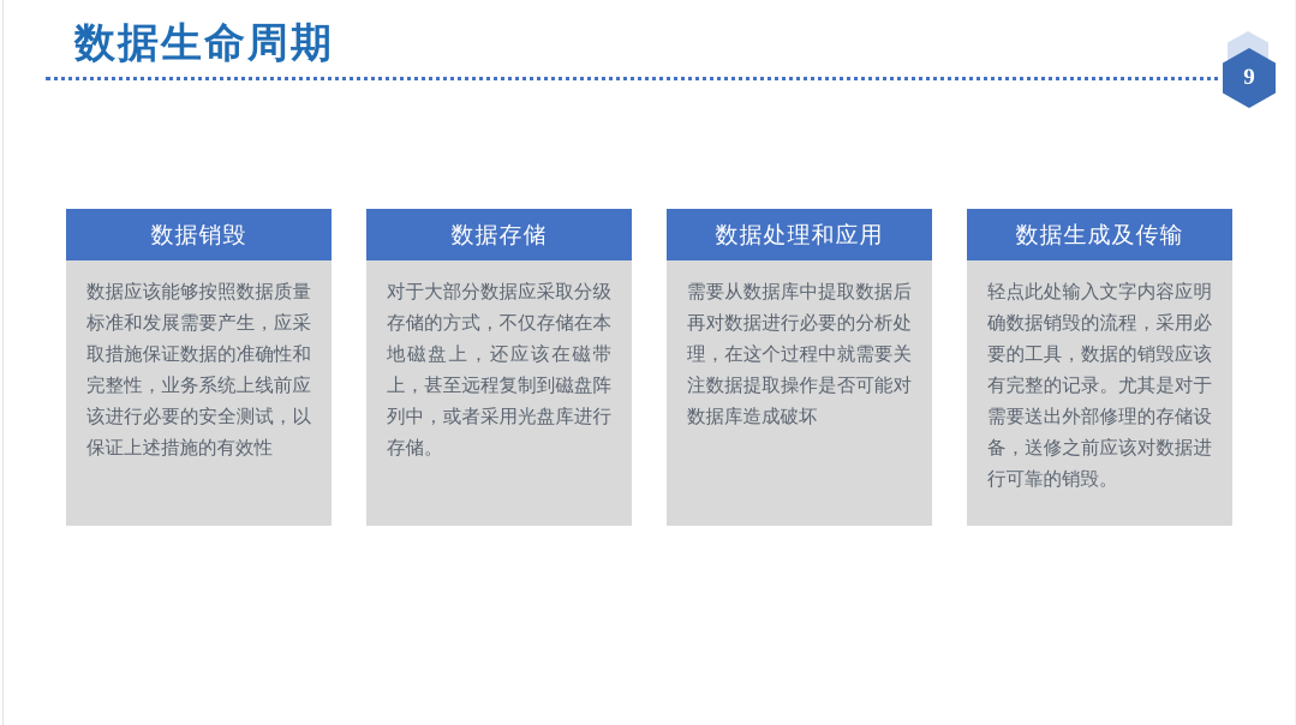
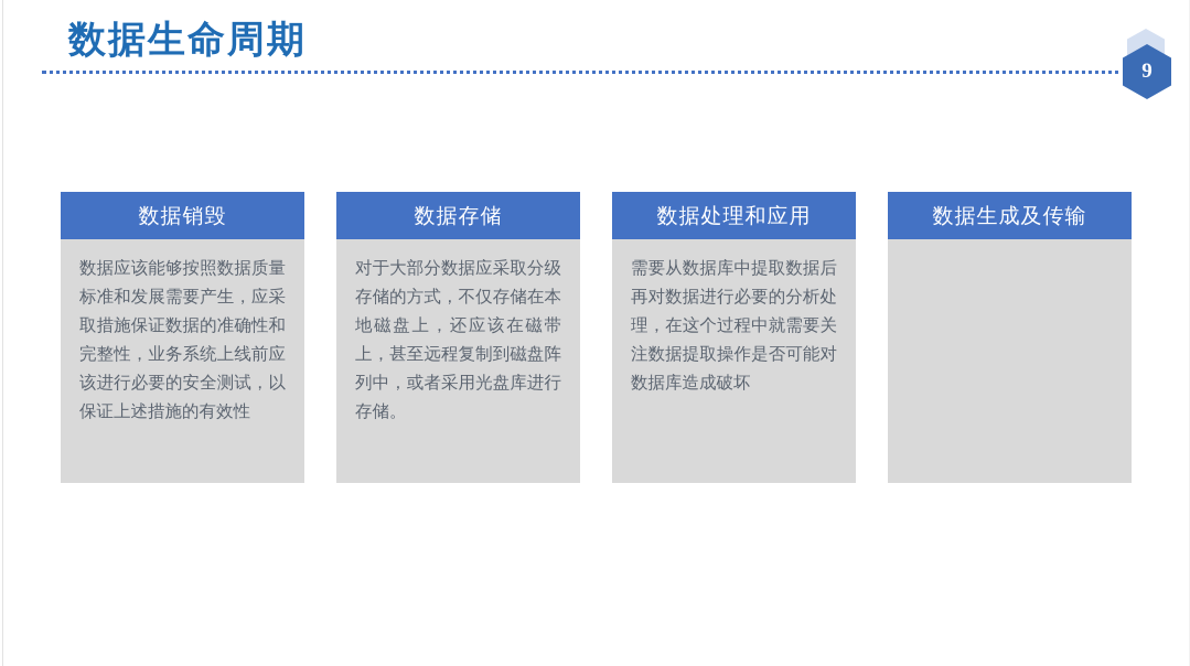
  数据生命周期
  9
  数据销毁
  数据应该能够按照数据质量标准和发展需要产生，应采取措施保证数据的准确性和完整性，业务系统上线前应该进行必要的安全测试，以保证上述措施的有效性
  数据存储
  对于大部分数据应采取分级存储的方式，不仅存储在本地磁盘上，还应该在磁带上，甚至远程复制到磁盘阵列中，或者采用光盘库进行存储。
  数据处理和应用
  需要从数据库中提取数据后再对数据进行必要的分析处理，在这个过程中就需要关注数据提取操作是否可能对数据库造成破坏
  数据生成及传输
- 轻点此处输入文字内容应明确数据销毁的流程，采用必要的工具，数据的销毁应该有完整的记录。尤其是对于需要送出外部修理的存储设备，送修之前应该对数据进行可靠的销毁。
